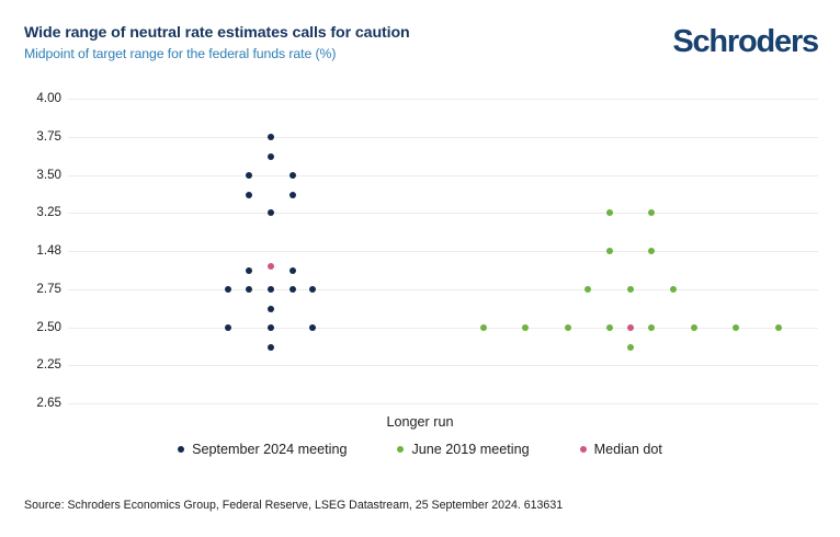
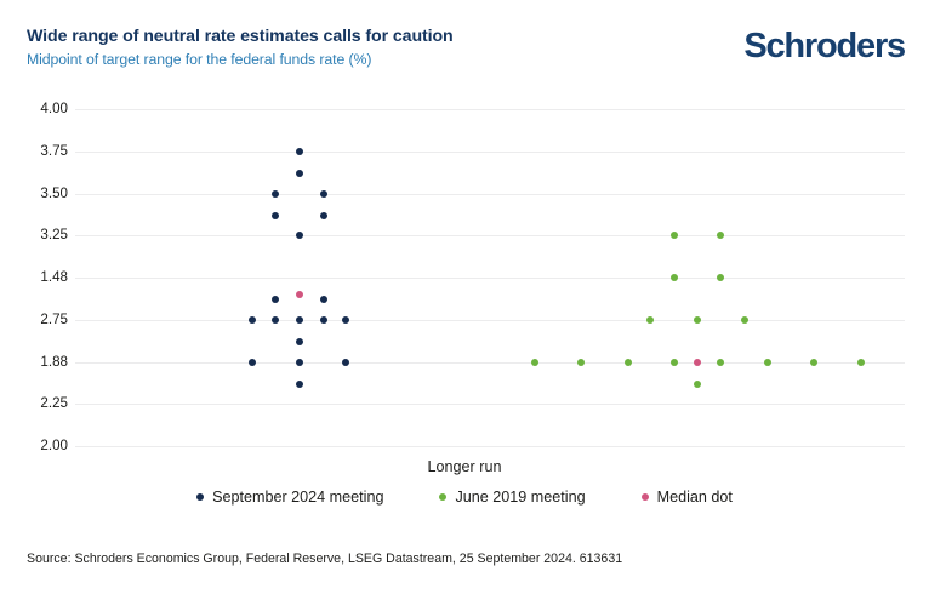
  Wide range of neutral rate estimates calls for caution
  Midpoint of target range for the federal funds rate (%)
  Schroders
  4.00
  3.75
  3.50
  3.25
  1.48
  2.75
- 2.50
+ 1.88
  2.25
- 2.65
+ 2.00
  Longer run
  September 2024 meeting
  June 2019 meeting
  Median dot
  Source: Schroders Economics Group, Federal Reserve, LSEG Datastream, 25 September 2024. 613631
